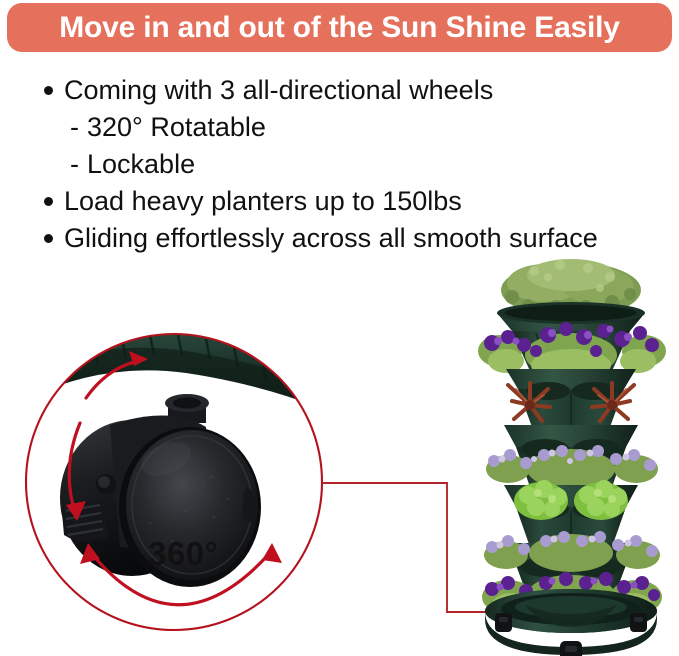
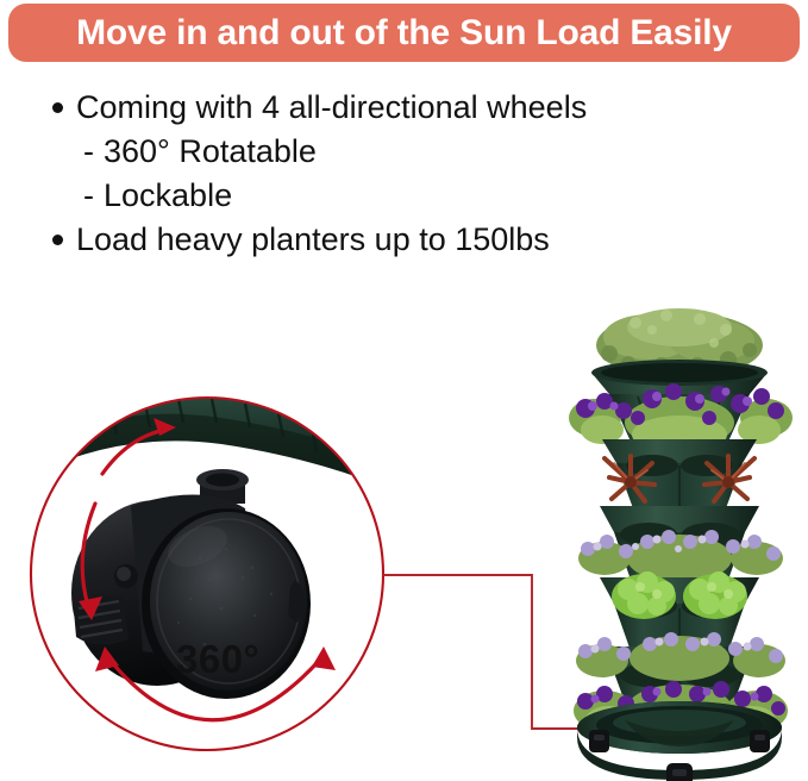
- Move in and out of the Sun Shine Easily
+ Move in and out of the Sun Load Easily
- Coming with 3 all-directional wheels
+ Coming with 4 all-directional wheels
  -
- 320° Rotatable
+ 360° Rotatable
  -
  Lockable
  Load heavy planters up to 150lbs
- Gliding effortlessly across all smooth surface
  360°
